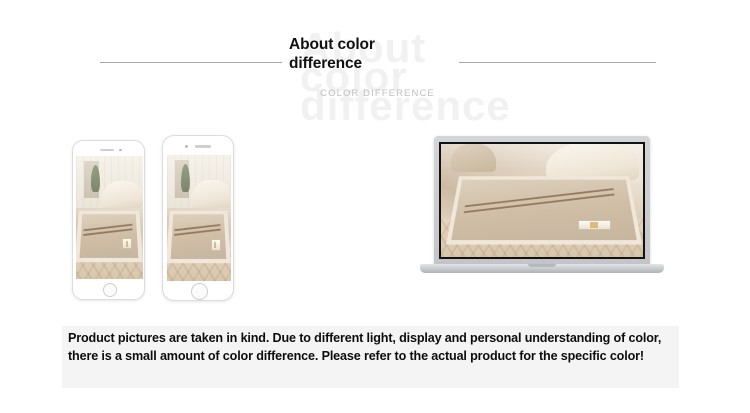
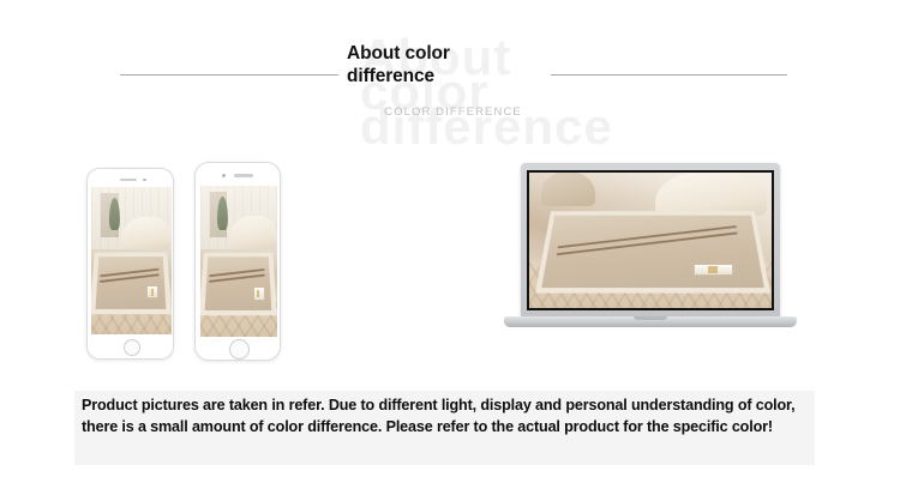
  About color
  difference
  About color
  difference
  COLOR DIFFERENCE
- Product pictures are taken in kind. Due to different light, display and personal understanding of color, there is a small amount of color difference. Please refer to the actual product for the specific color!
+ Product pictures are taken in refer. Due to different light, display and personal understanding of color, there is a small amount of color difference. Please refer to the actual product for the specific color!
